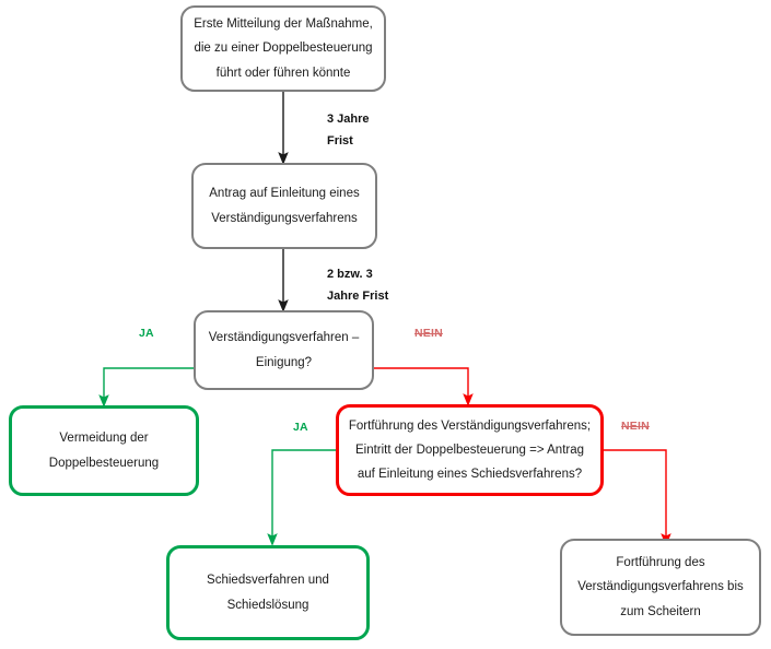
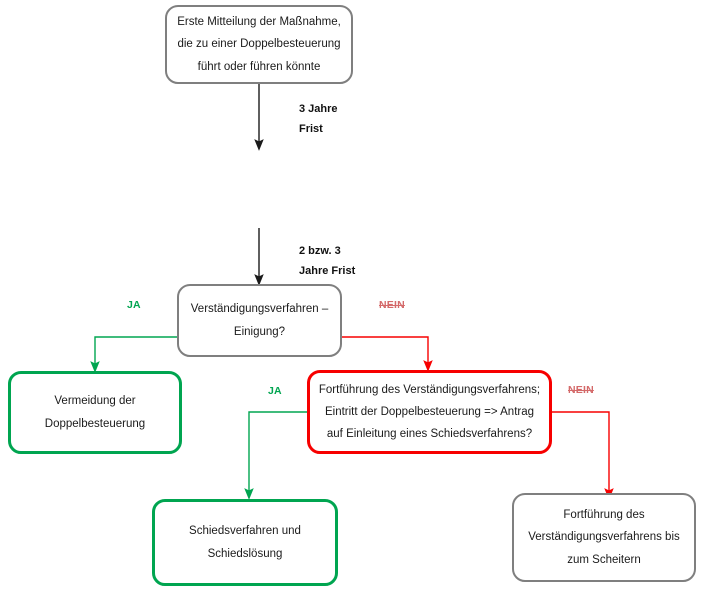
  Erste Mitteilung der Maßnahme,
  die zu einer Doppelbesteuerung
  führt oder führen könnte
- Antrag auf Einleitung eines
- Verständigungsverfahrens
  Verständigungsverfahren –
  Einigung?
  Vermeidung der
  Doppelbesteuerung
  Fortführung des Verständigungsverfahrens;
  Eintritt der Doppelbesteuerung => Antrag
  auf Einleitung eines Schiedsverfahrens?
  Schiedsverfahren und
  Schiedslösung
  Fortführung des
  Verständigungsverfahrens bis
  zum Scheitern
  3 Jahre
  Frist
  2 bzw. 3
  Jahre Frist
  JA
  NEIN
  JA
  NEIN
